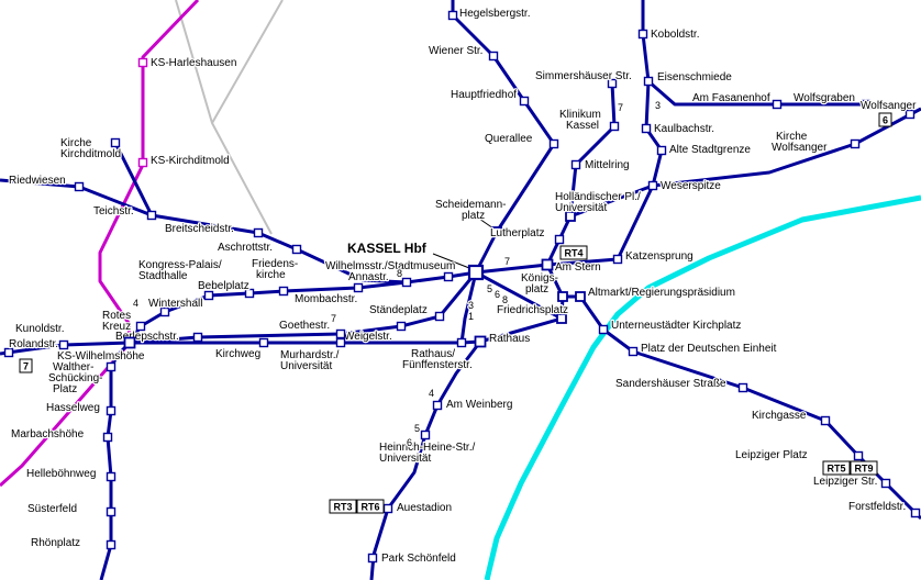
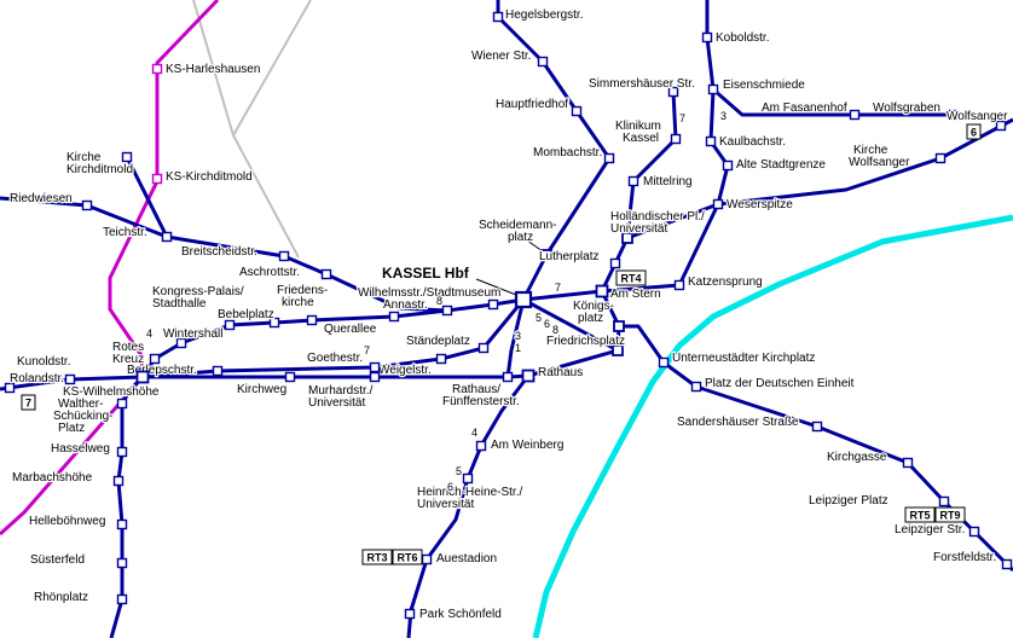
  Hegelsbergstr.
  Wiener Str.
  Hauptfriedhof
- Querallee
+ Mombachstr.
  Scheidemann-
  platz
  KASSEL Hbf
  Koboldstr.
  Simmershäuser Str.
  Eisenschmiede
  Klinikum
  Kassel
  Kaulbachstr.
  Mittelring
  Alte Stadtgrenze
  Weserspitze
  Am Fasanenhof
  Wolfsgraben
  Wolfsanger
  Kirche
  Wolfsanger
  Katzensprung
  Holländischer Pl./
  Universität
  Lutherplatz
  Am Stern
  Königs-
  platz
  Friedrichsplatz
- Altmarkt/Regierungspräsidium
  Unterneustädter Kirchplatz
  Platz der Deutschen Einheit
  Sandershäuser Straße
  Kirchgasse
  Leipziger Platz
  Leipziger Str.
  Forstfeldstr.
  Rathaus
  Rathaus/
  Fünffensterstr.
  Ständeplatz
  Weigelstr.
  Goethestr.
  Berlepschstr.
  Wilhelmsstr./Stadtmuseum
  Annastr.
- Mombachstr.
+ Querallee
  Friedens-
  kirche
  Bebelplatz
  Kongress-Palais/
  Stadthalle
  Wintershall
  Rotes
  Kreuz
  Aschrottstr.
  Breitscheidstr.
  Teichstr.
  Riedwiesen
  Kirche
  Kirchditmold
  KS-Kirchditmold
  KS-Harleshausen
  KS-Wilhelmshöhe
  Kunoldstr.
  Rolandstr.
  Walther-
  Schücking-
  Platz
  Hasselweg
  Marbachshöhe
  Helleböhnweg
  Süsterfeld
  Rhönplatz
  Am Weinberg
  Heinrich-Heine-Str./
  Universität
  Auestadion
  Park Schönfeld
  Kirchweg
  Murhardstr./
  Universität
  7
  3
  8
  7
  5
  6
  8
  3
  1
  7
  4
  4
  5
  6
  RT4
  7
  6
  RT3
  RT6
  RT5
  RT9
